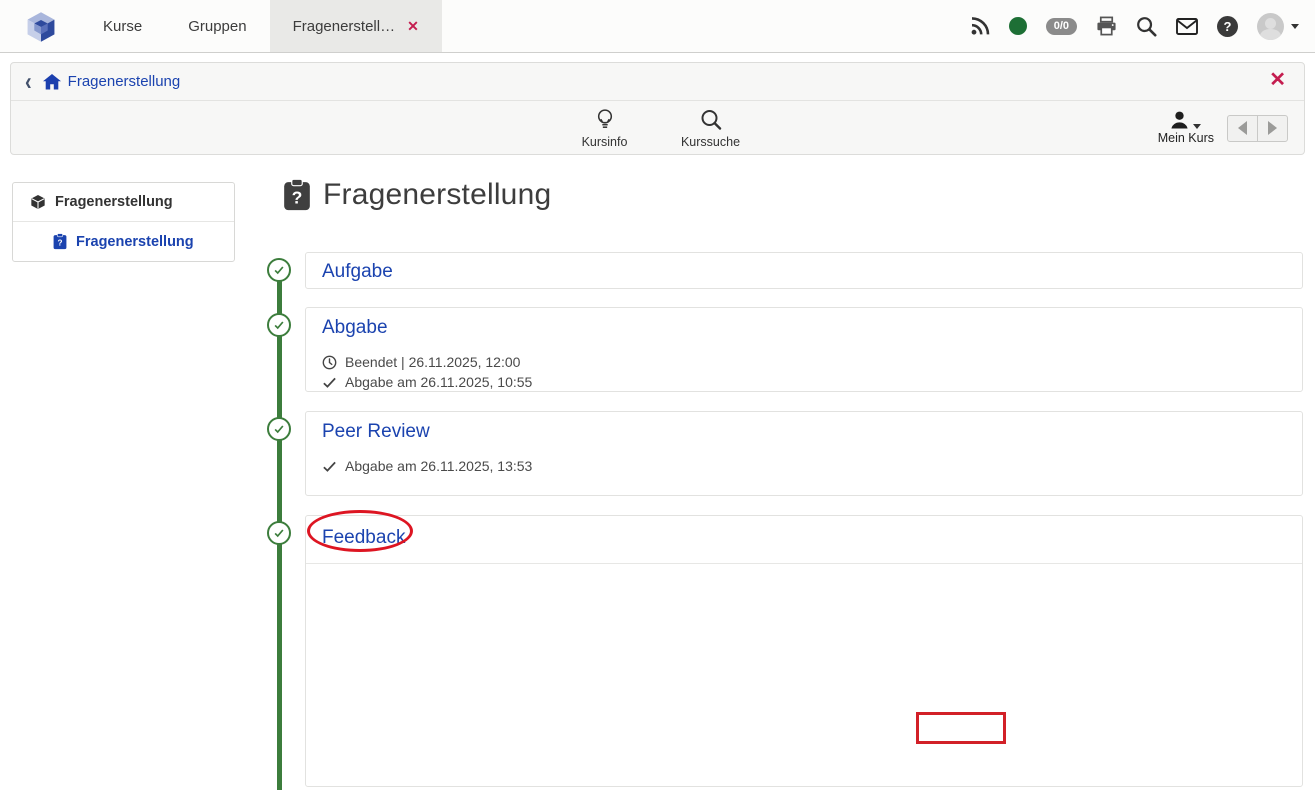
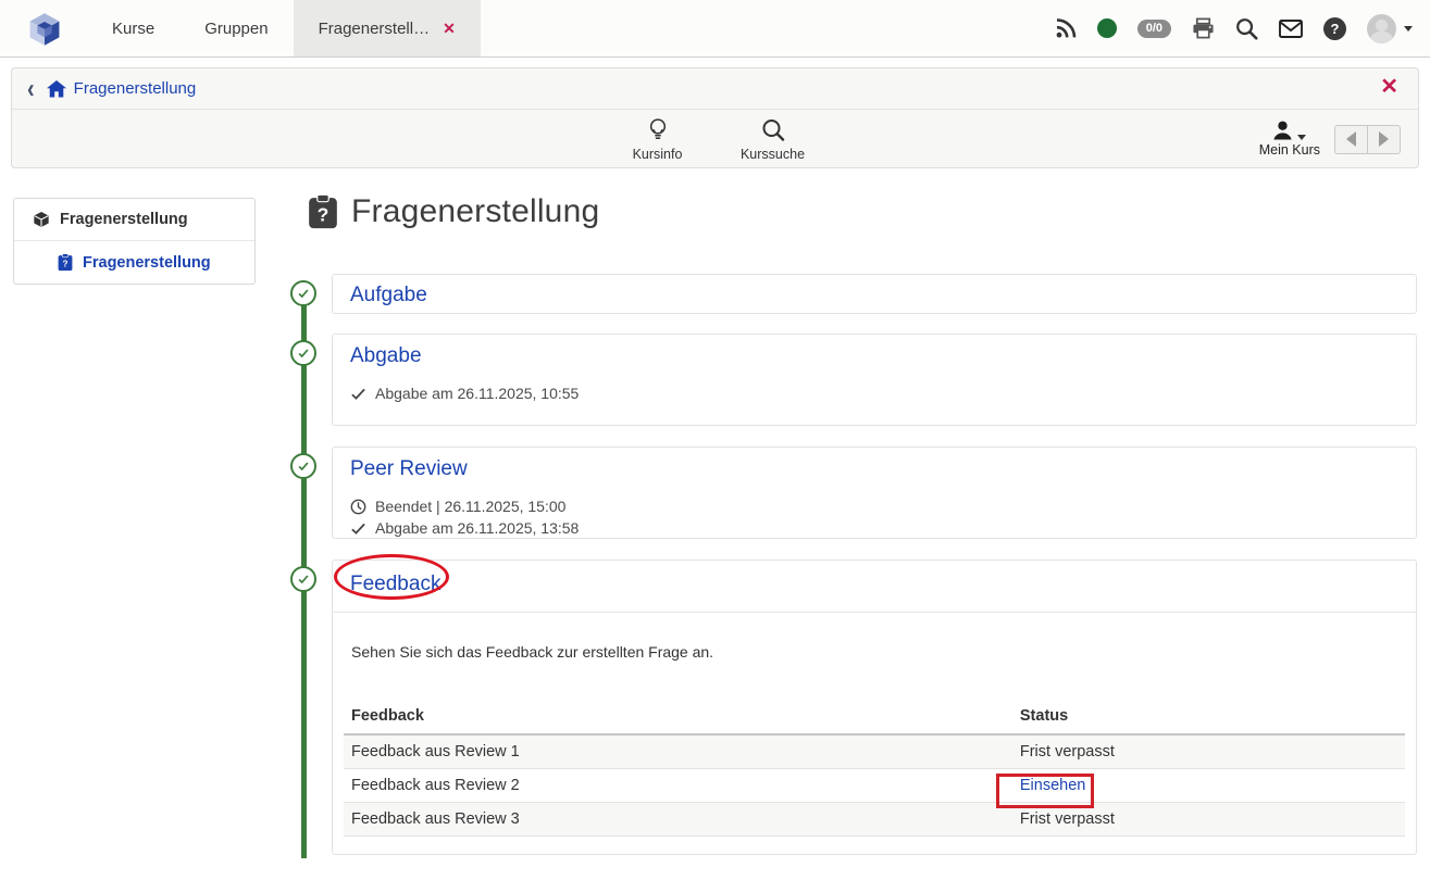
  Kurse
  Gruppen
  Fragenerstell…
  ✕
  0/0
  ?
  ‹
  Fragenerstellung
  ✕
  Kursinfo
  Kurssuche
  Mein Kurs
  Fragenerstellung
  ?
  Fragenerstellung
  ?
  Fragenerstellung
  Aufgabe
  Abgabe
- Beendet | 26.11.2025, 12:00
  Abgabe am 26.11.2025, 10:55
  Peer Review
+ Beendet | 26.11.2025, 15:00
- Abgabe am 26.11.2025, 13:53
+ Abgabe am 26.11.2025, 13:58
  Feedback
+ Sehen Sie sich das Feedback zur erstellten Frage an.
+ Feedback	Status
+ Feedback aus Review 1	Frist verpasst
+ Feedback aus Review 2	Einsehen
+ Feedback aus Review 3	Frist verpasst
